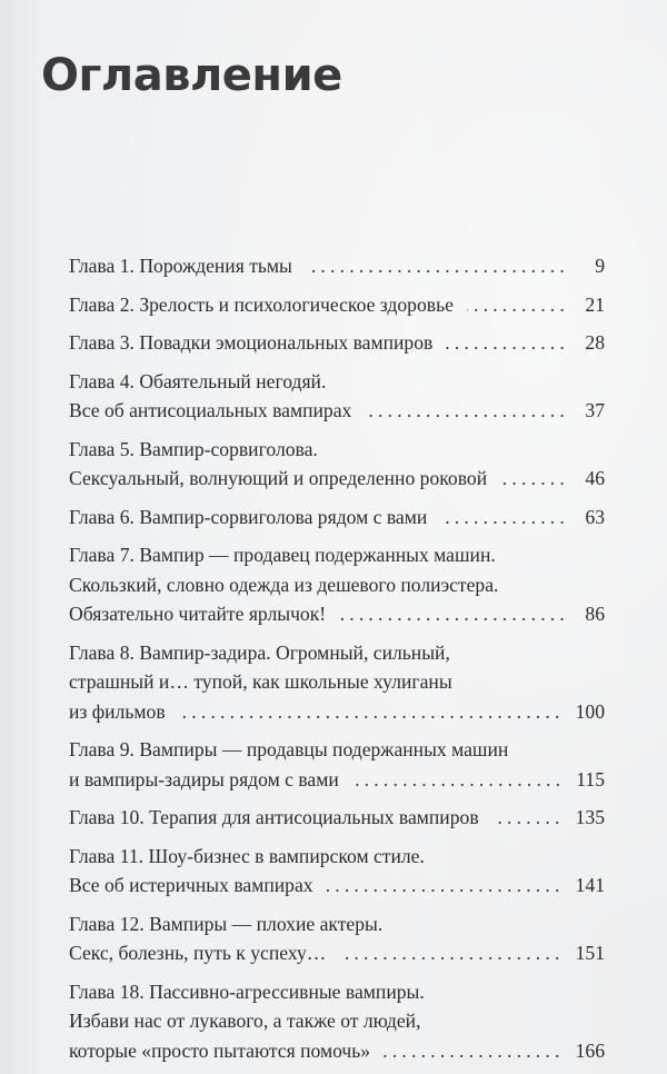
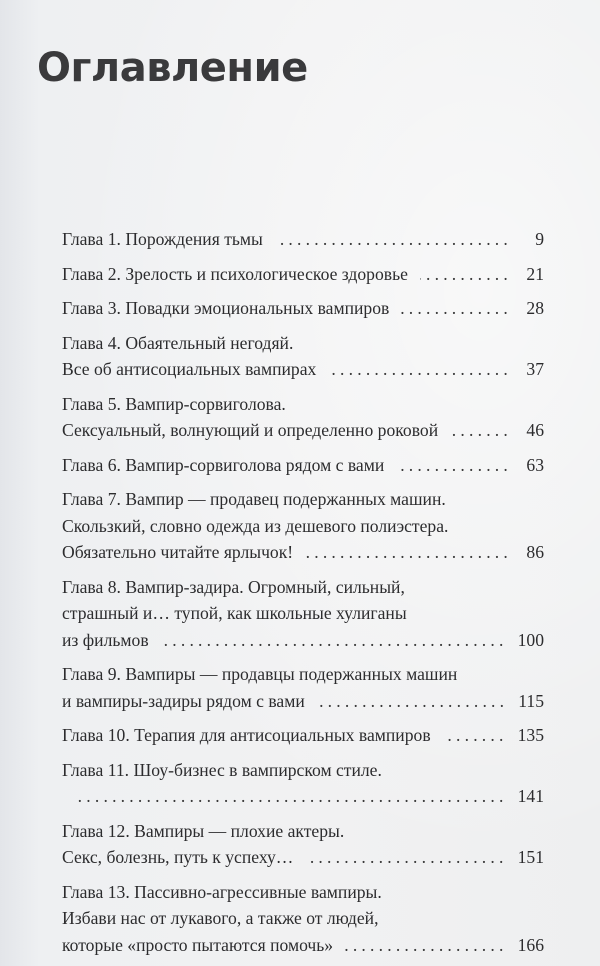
  Оглавление
  Глава 1. Порождения тьмы
  9
  Глава 2. Зрелость и психологическое здоровье
  21
  Глава 3. Повадки эмоциональных вампиров
  28
  Глава 4. Обаятельный негодяй.
  Все об антисоциальных вампирах
  37
  Глава 5. Вампир-сорвиголова.
  Сексуальный, волнующий и определенно роковой
  46
  Глава 6. Вампир-сорвиголова рядом с вами
  63
  Глава 7. Вампир — продавец подержанных машин.
  Скользкий, словно одежда из дешевого полиэстера.
  Обязательно читайте ярлычок!
  86
  Глава 8. Вампир-задира. Огромный, сильный,
  страшный и… тупой, как школьные хулиганы
  из фильмов
  100
  Глава 9. Вампиры — продавцы подержанных машин
  и вампиры-задиры рядом с вами
  115
  Глава 10. Терапия для антисоциальных вампиров
  135
  Глава 11. Шоу-бизнес в вампирском стиле.
- Все об истеричных вампирах
  141
  Глава 12. Вампиры — плохие актеры.
  Секс, болезнь, путь к успеху…
  151
- Глава 18. Пассивно-агрессивные вампиры.
+ Глава 13. Пассивно-агрессивные вампиры.
  Избави нас от лукавого, а также от людей,
  которые «просто пытаются помочь»
  166
